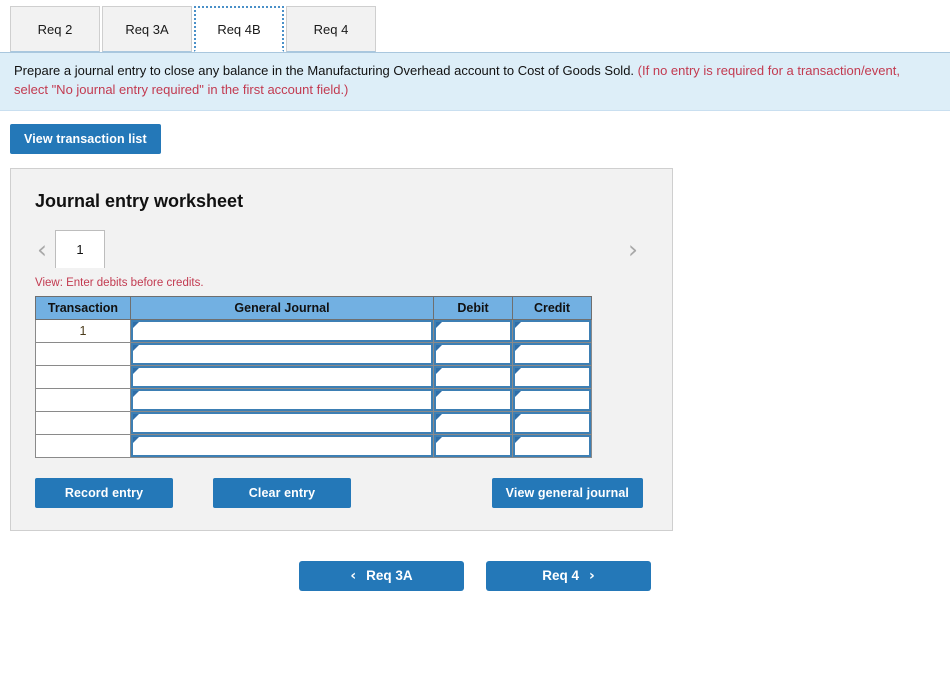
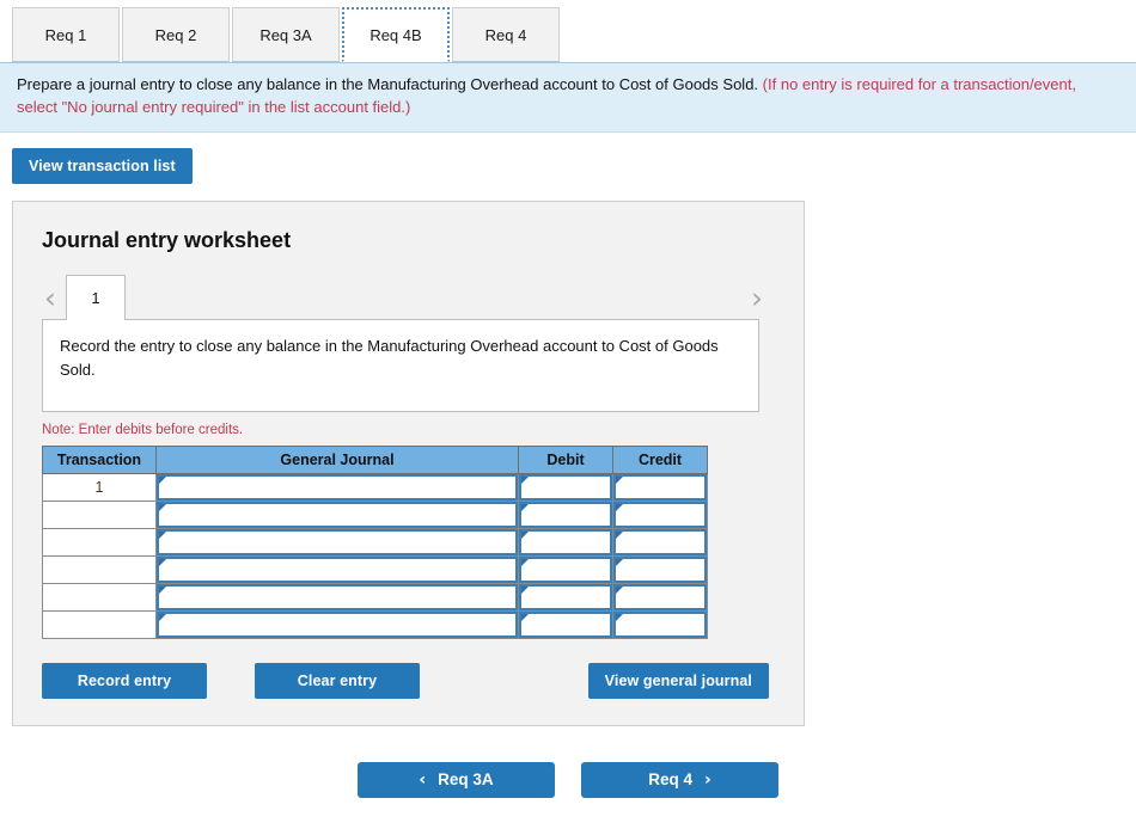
+ Req 1
  Req 2
  Req 3A
  Req 4B
  Req 4
- Prepare a journal entry to close any balance in the Manufacturing Overhead account to Cost of Goods Sold. (If no entry is required for a transaction/event, select "No journal entry required" in the first account field.)
+ Prepare a journal entry to close any balance in the Manufacturing Overhead account to Cost of Goods Sold. (If no entry is required for a transaction/event, select "No journal entry required" in the list account field.)
  View transaction list
  Journal entry worksheet
  ‹
  1
  ›
+ Record the entry to close any balance in the Manufacturing Overhead account to Cost of Goods Sold.
- View: Enter debits before credits.
+ Note: Enter debits before credits.
  Transaction	General Journal	Debit	Credit
  1
  Record entry
  Clear entry
  View general journal
  ‹
  Req 3A
  Req 4
  ›
